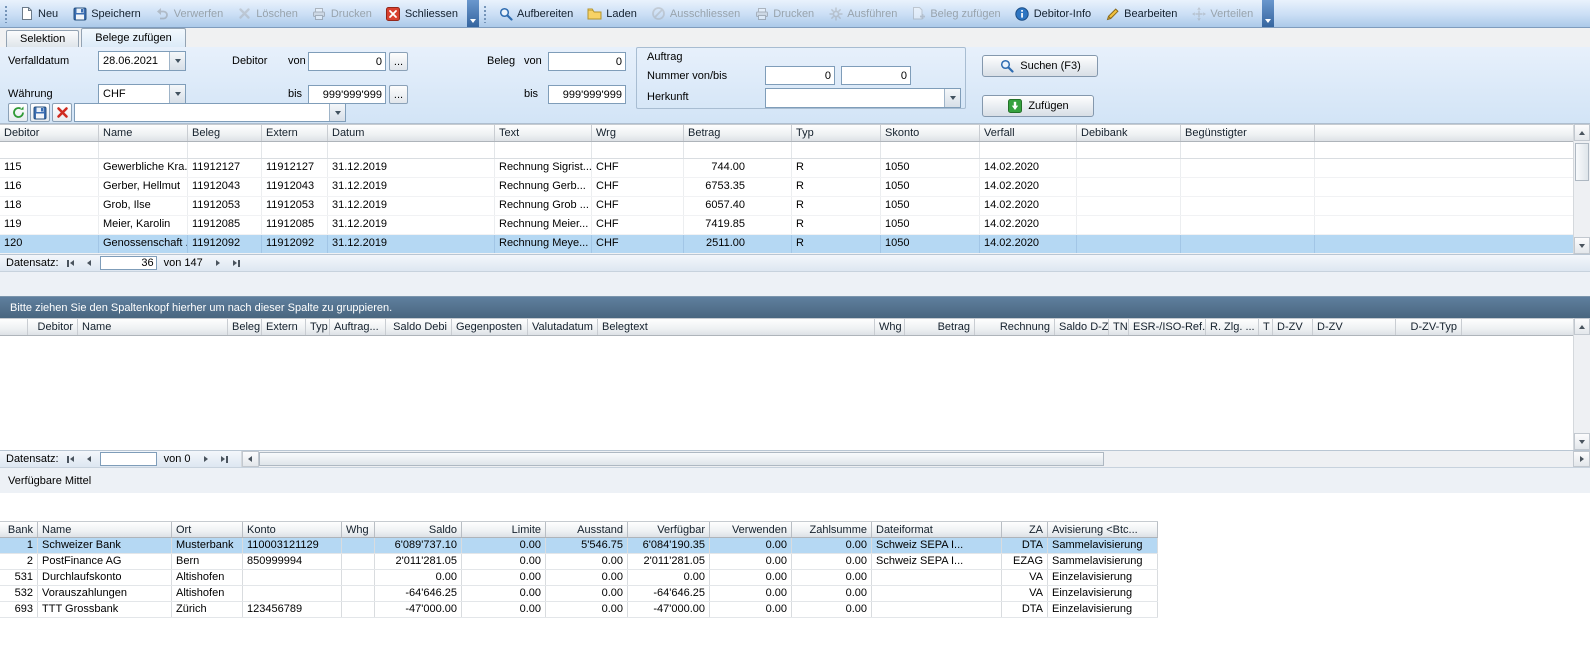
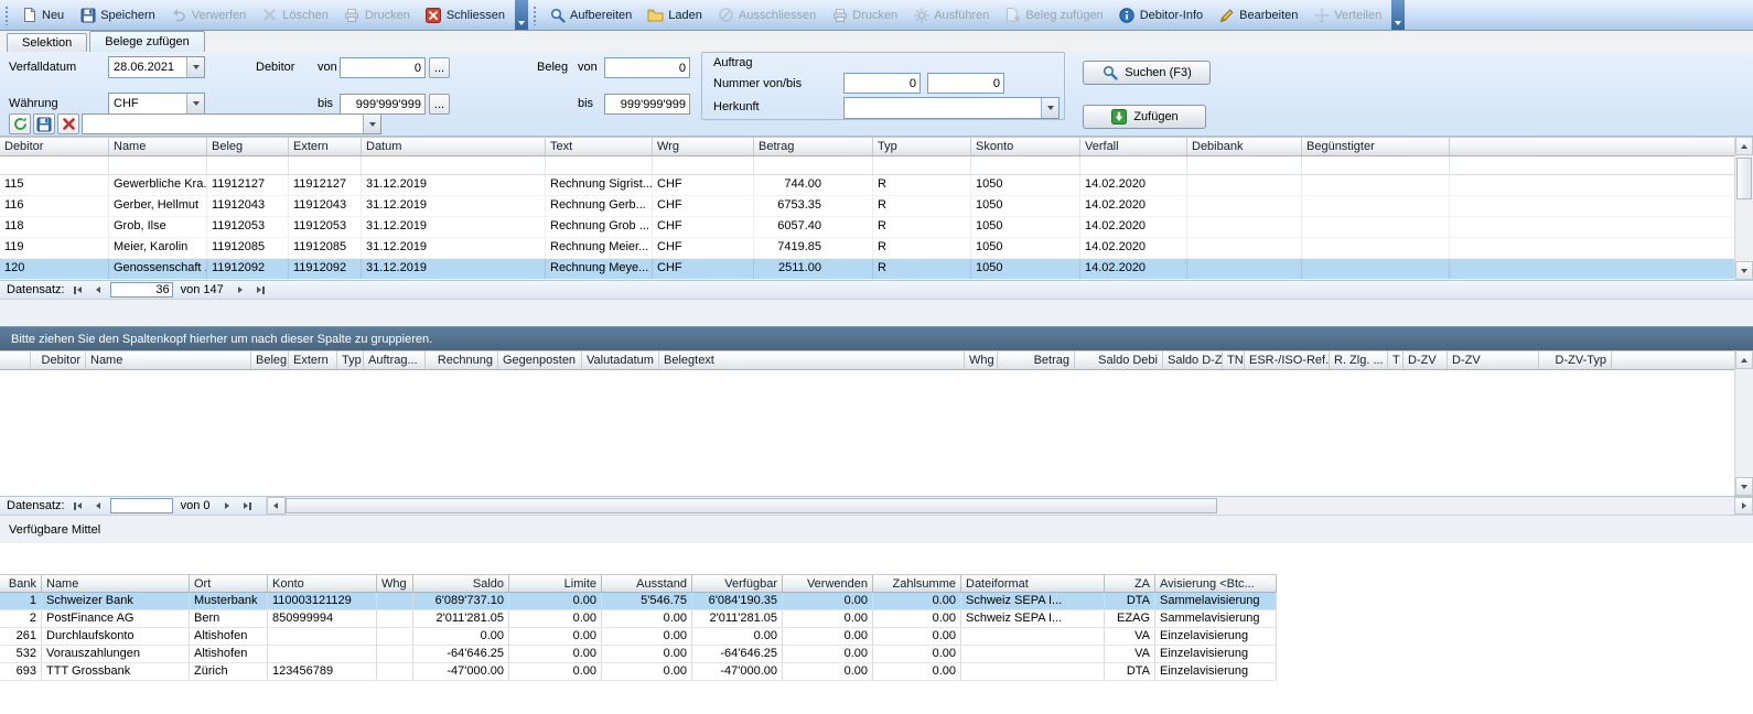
  Neu
  Speichern
  Verwerfen
  Löschen
  Drucken
  Schliessen
  Aufbereiten
  Laden
  Ausschliessen
  Drucken
  Ausführen
  Beleg zufügen
  Debitor-Info
  Bearbeiten
  Verteilen
  Selektion
  Belege zufügen
  Verfalldatum
  28.06.2021
  Währung
  CHF
  Debitor
  von
  0
  ...
  bis
  999'999'999
  ...
  Beleg
  von
  0
  bis
  999'999'999
  Auftrag
  Nummer von/bis
  0
  0
  Herkunft
  Suchen (F3)
  Zufügen
  Debitor
  Name
  Beleg
  Extern
  Datum
  Text
  Wrg
  Betrag
  Typ
  Skonto
  Verfall
  Debibank
  Begünstigter
  115
  Gewerbliche Kra.
  11912127
  11912127
  31.12.2019
  Rechnung Sigrist...
  CHF
  744.00
  R
  1050
  14.02.2020
  116
  Gerber, Hellmut
  11912043
  11912043
  31.12.2019
  Rechnung Gerb...
  CHF
  6753.35
  R
  1050
  14.02.2020
  118
  Grob, Ilse
  11912053
  11912053
  31.12.2019
  Rechnung Grob ...
  CHF
  6057.40
  R
  1050
  14.02.2020
  119
  Meier, Karolin
  11912085
  11912085
  31.12.2019
  Rechnung Meier...
  CHF
  7419.85
  R
  1050
  14.02.2020
  120
  Genossenschaft .
  11912092
  11912092
  31.12.2019
  Rechnung Meye...
  CHF
  2511.00
  R
  1050
  14.02.2020
  Datensatz:
  36
  von 147
  Bitte ziehen Sie den Spaltenkopf hierher um nach dieser Spalte zu gruppieren.
  Debitor
  Name
  Beleg
  Extern
  Typ
  Auftrag...
- Saldo Debi
+ Rechnung
  Gegenposten
  Valutadatum
  Belegtext
  Whg
  Betrag
- Rechnung
+ Saldo Debi
  Saldo D-Z
  TN
  ESR-/ISO-Ref.
  R. Zlg. ...
  T
  D-ZV
  D-ZV
  D-ZV-Typ
  Datensatz:
  von 0
  Verfügbare Mittel
  Bank
  Name
  Ort
  Konto
  Whg
  Saldo
  Limite
  Ausstand
  Verfügbar
  Verwenden
  Zahlsumme
  Dateiformat
  ZA
  Avisierung <Btc...
  1
  Schweizer Bank
  Musterbank
  110003121129
  6'089'737.10
  0.00
  5'546.75
  6'084'190.35
  0.00
  0.00
  Schweiz SEPA I...
  DTA
  Sammelavisierung
  2
  PostFinance AG
  Bern
  850999994
  2'011'281.05
  0.00
  0.00
  2'011'281.05
  0.00
  0.00
  Schweiz SEPA I...
  EZAG
  Sammelavisierung
- 531
+ 261
  Durchlaufskonto
  Altishofen
  0.00
  0.00
  0.00
  0.00
  0.00
  0.00
  VA
  Einzelavisierung
  532
  Vorauszahlungen
  Altishofen
  -64'646.25
  0.00
  0.00
  -64'646.25
  0.00
  0.00
  VA
  Einzelavisierung
  693
  TTT Grossbank
  Zürich
  123456789
  -47'000.00
  0.00
  0.00
  -47'000.00
  0.00
  0.00
  DTA
  Einzelavisierung
